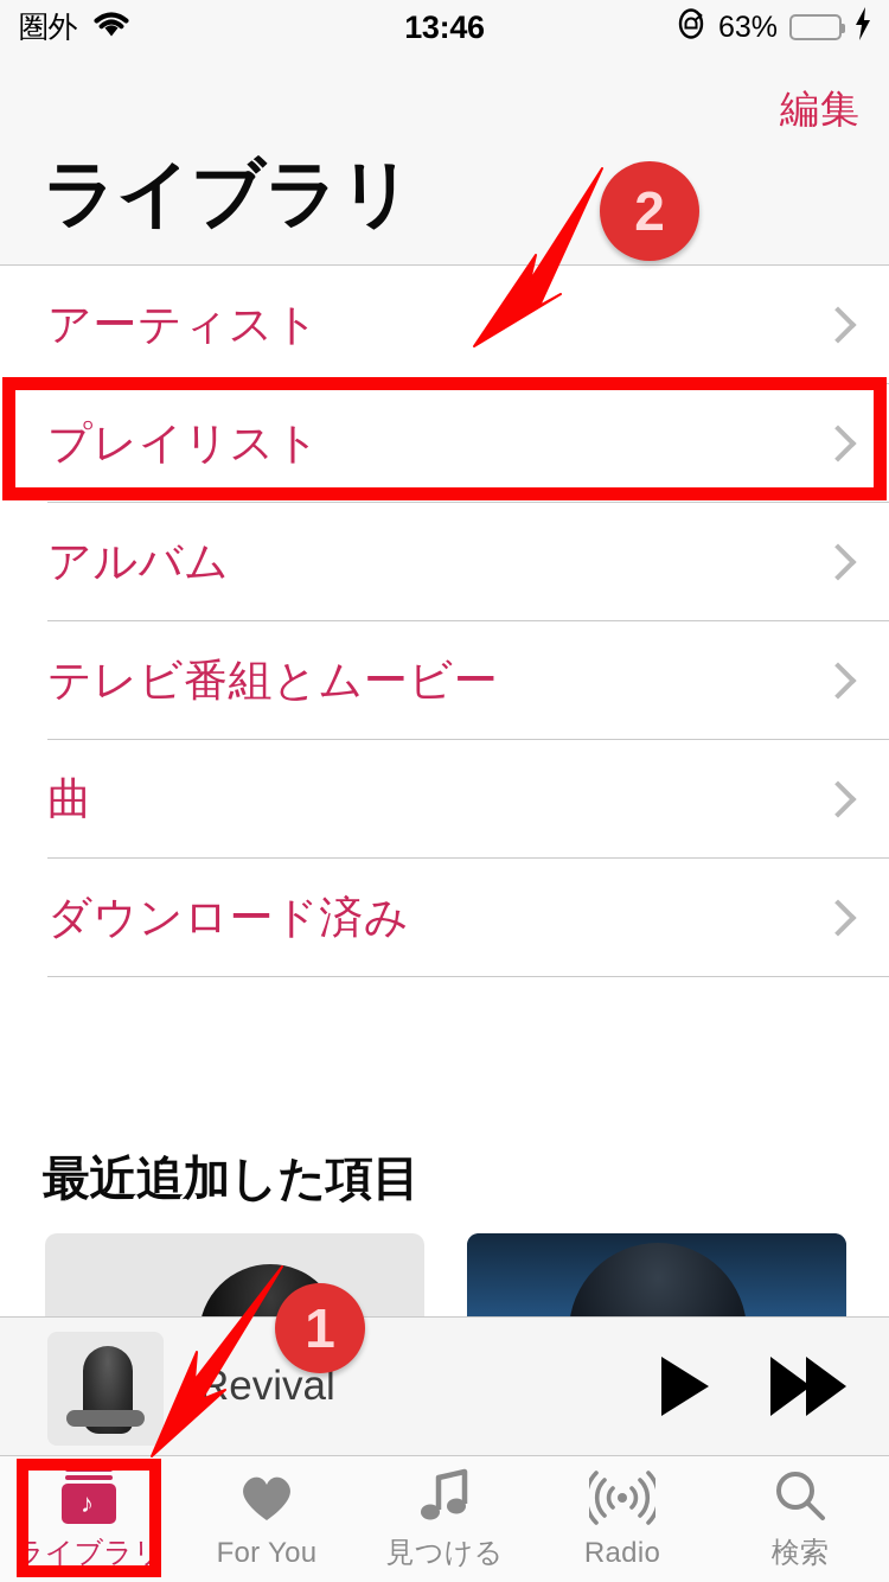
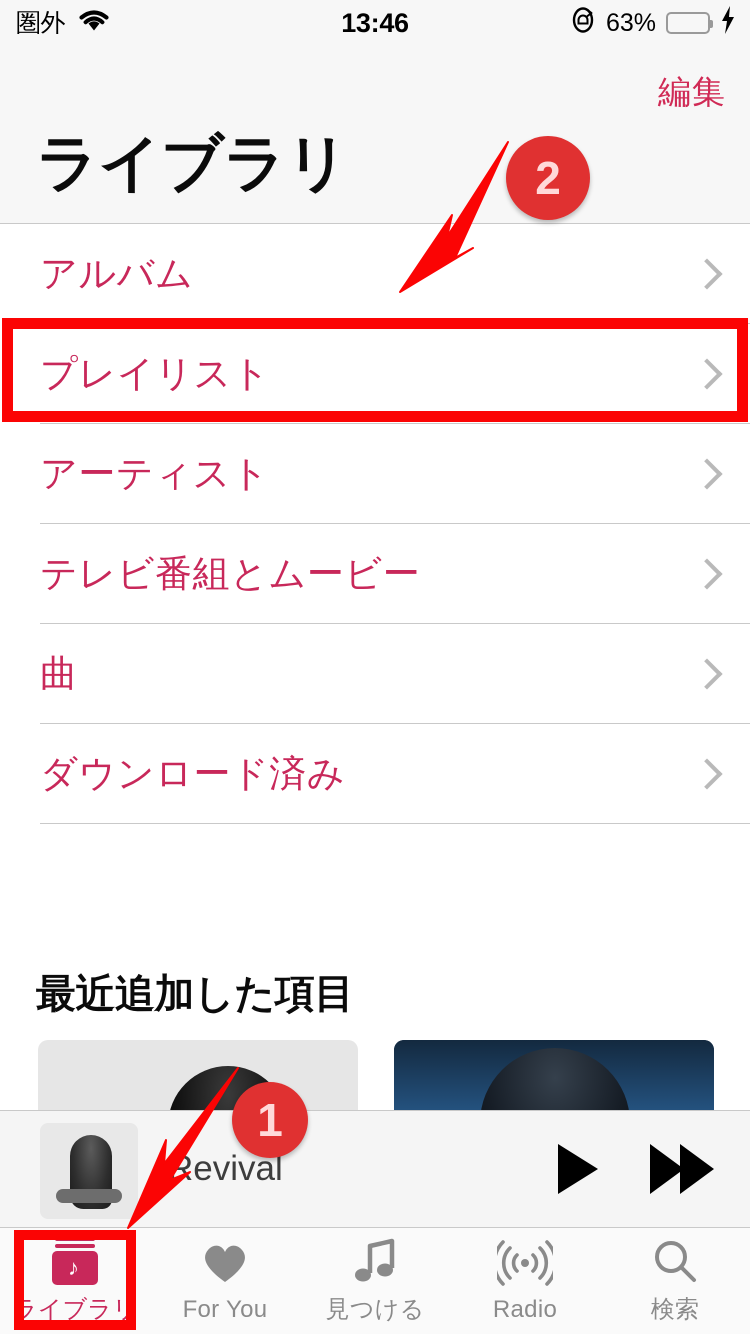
  圏外
  13:46
  63%
  編集
  ライブラリ
- アーティスト
+ アルバム
  プレイリスト
- アルバム
+ アーティスト
  テレビ番組とムービー
  曲
  ダウンロード済み
  最近追加した項目
  Revival
  ♪
  ライブラリ
  For You
  見つける
  Radio
  検索
  2
  1
